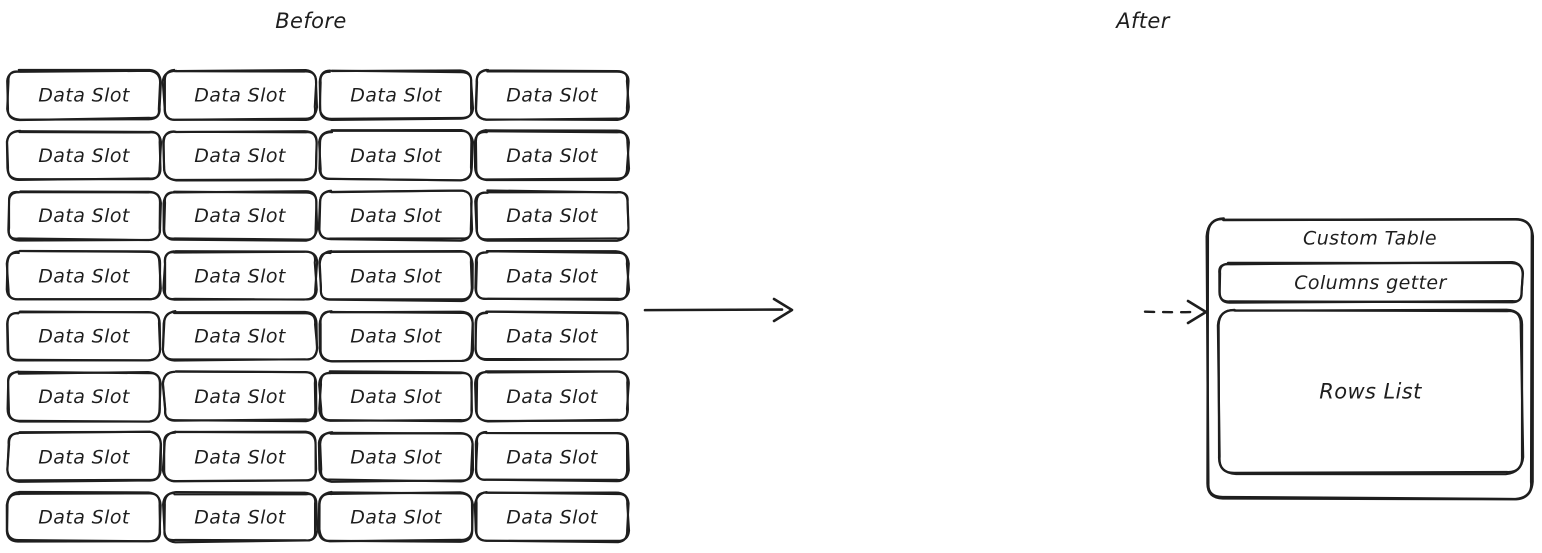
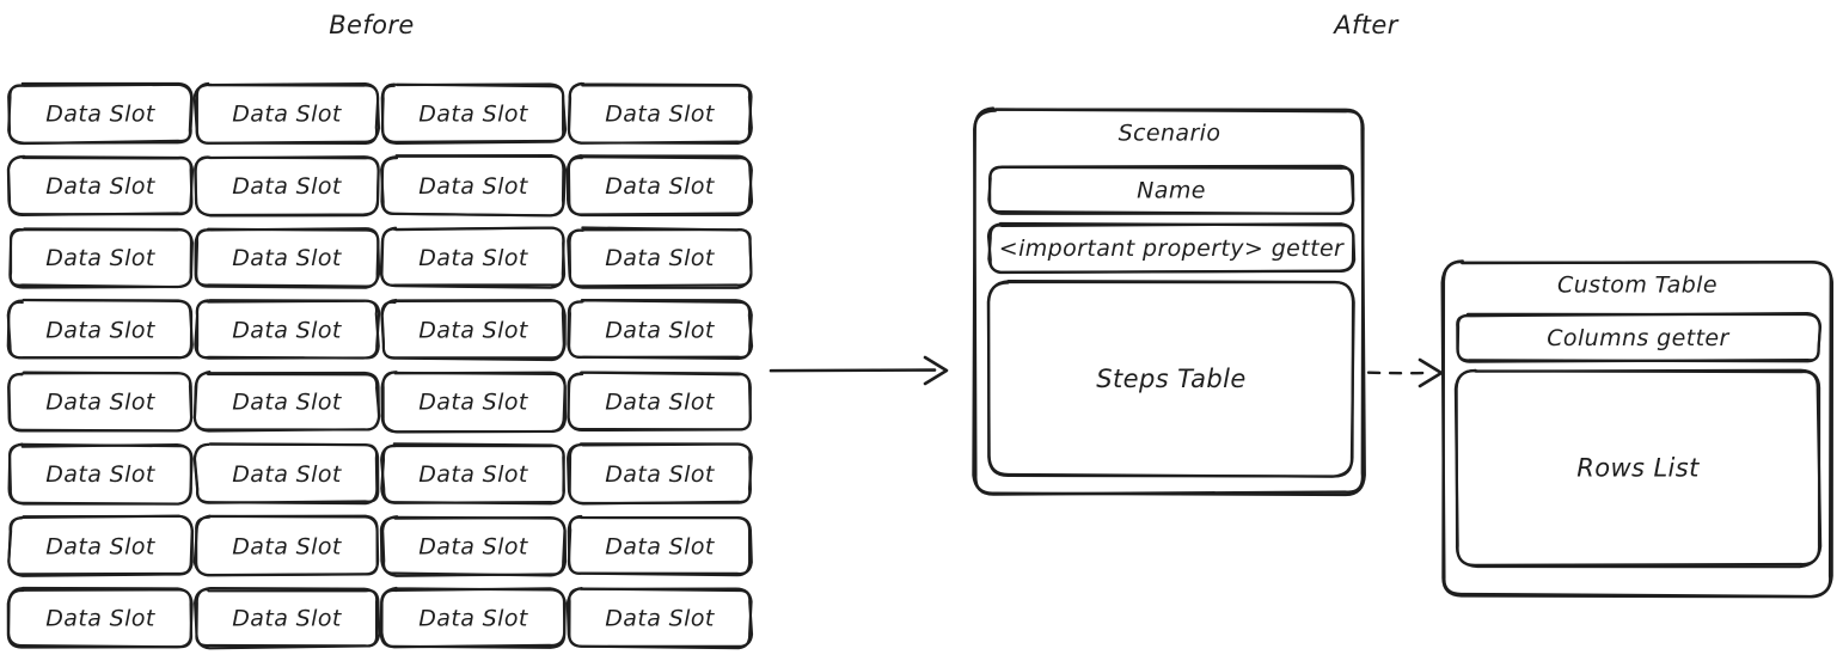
  Before
  After
  Data Slot
  Data Slot
  Data Slot
  Data Slot
  Data Slot
  Data Slot
  Data Slot
  Data Slot
  Data Slot
  Data Slot
  Data Slot
  Data Slot
  Data Slot
  Data Slot
  Data Slot
  Data Slot
  Data Slot
  Data Slot
  Data Slot
  Data Slot
  Data Slot
  Data Slot
  Data Slot
  Data Slot
  Data Slot
  Data Slot
  Data Slot
  Data Slot
  Data Slot
  Data Slot
  Data Slot
  Data Slot
+ Scenario
+ Name
+ <important property> getter
+ Steps Table
  Custom Table
  Columns getter
  Rows List
